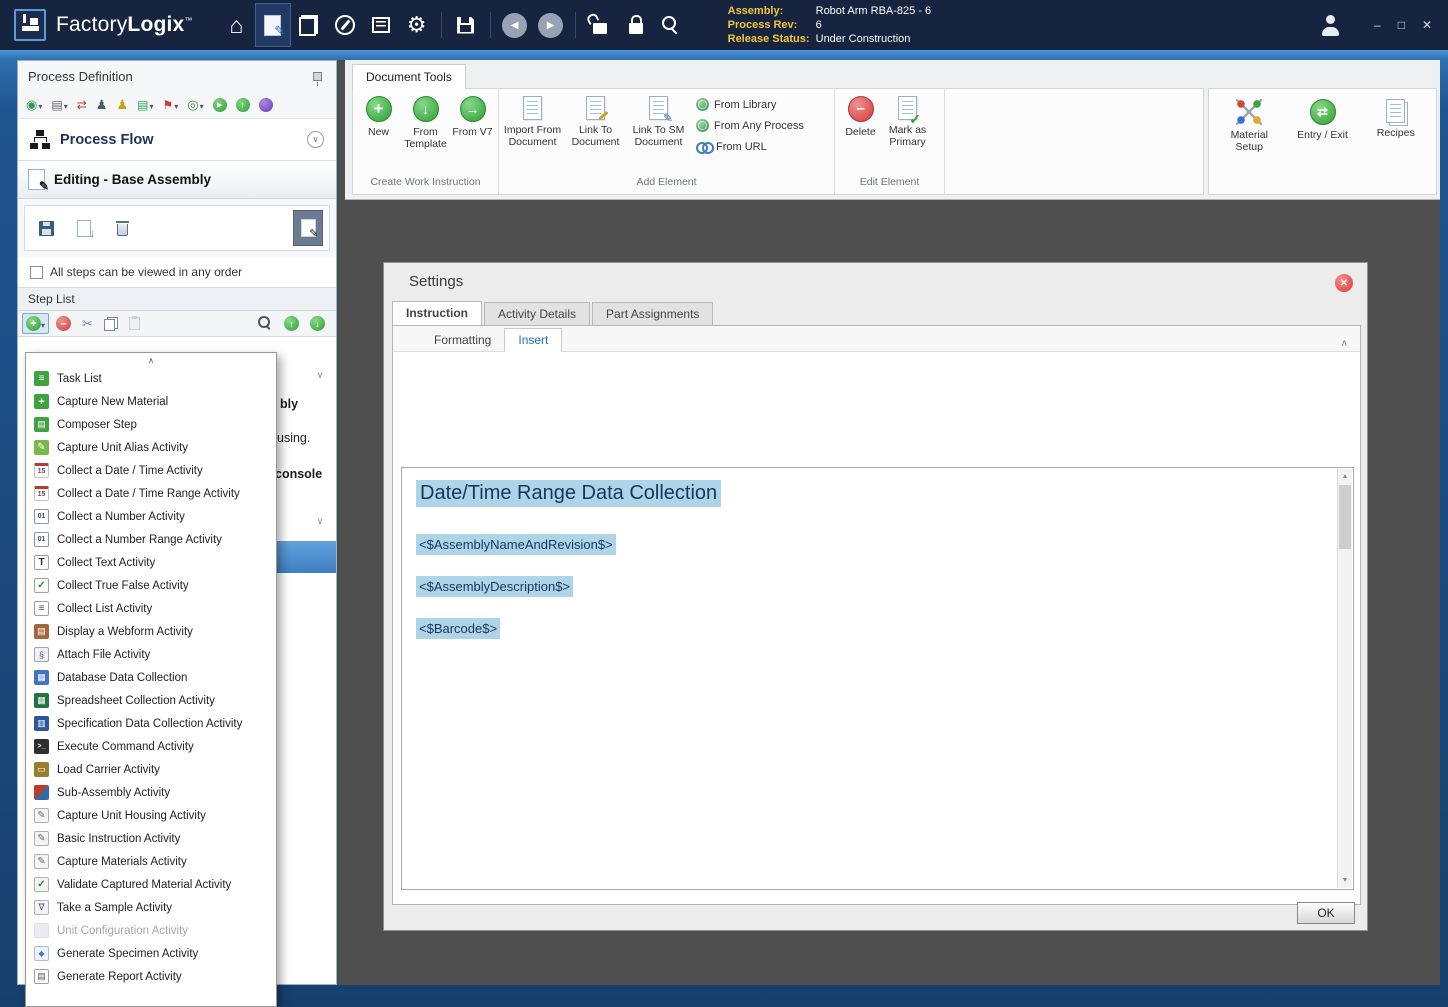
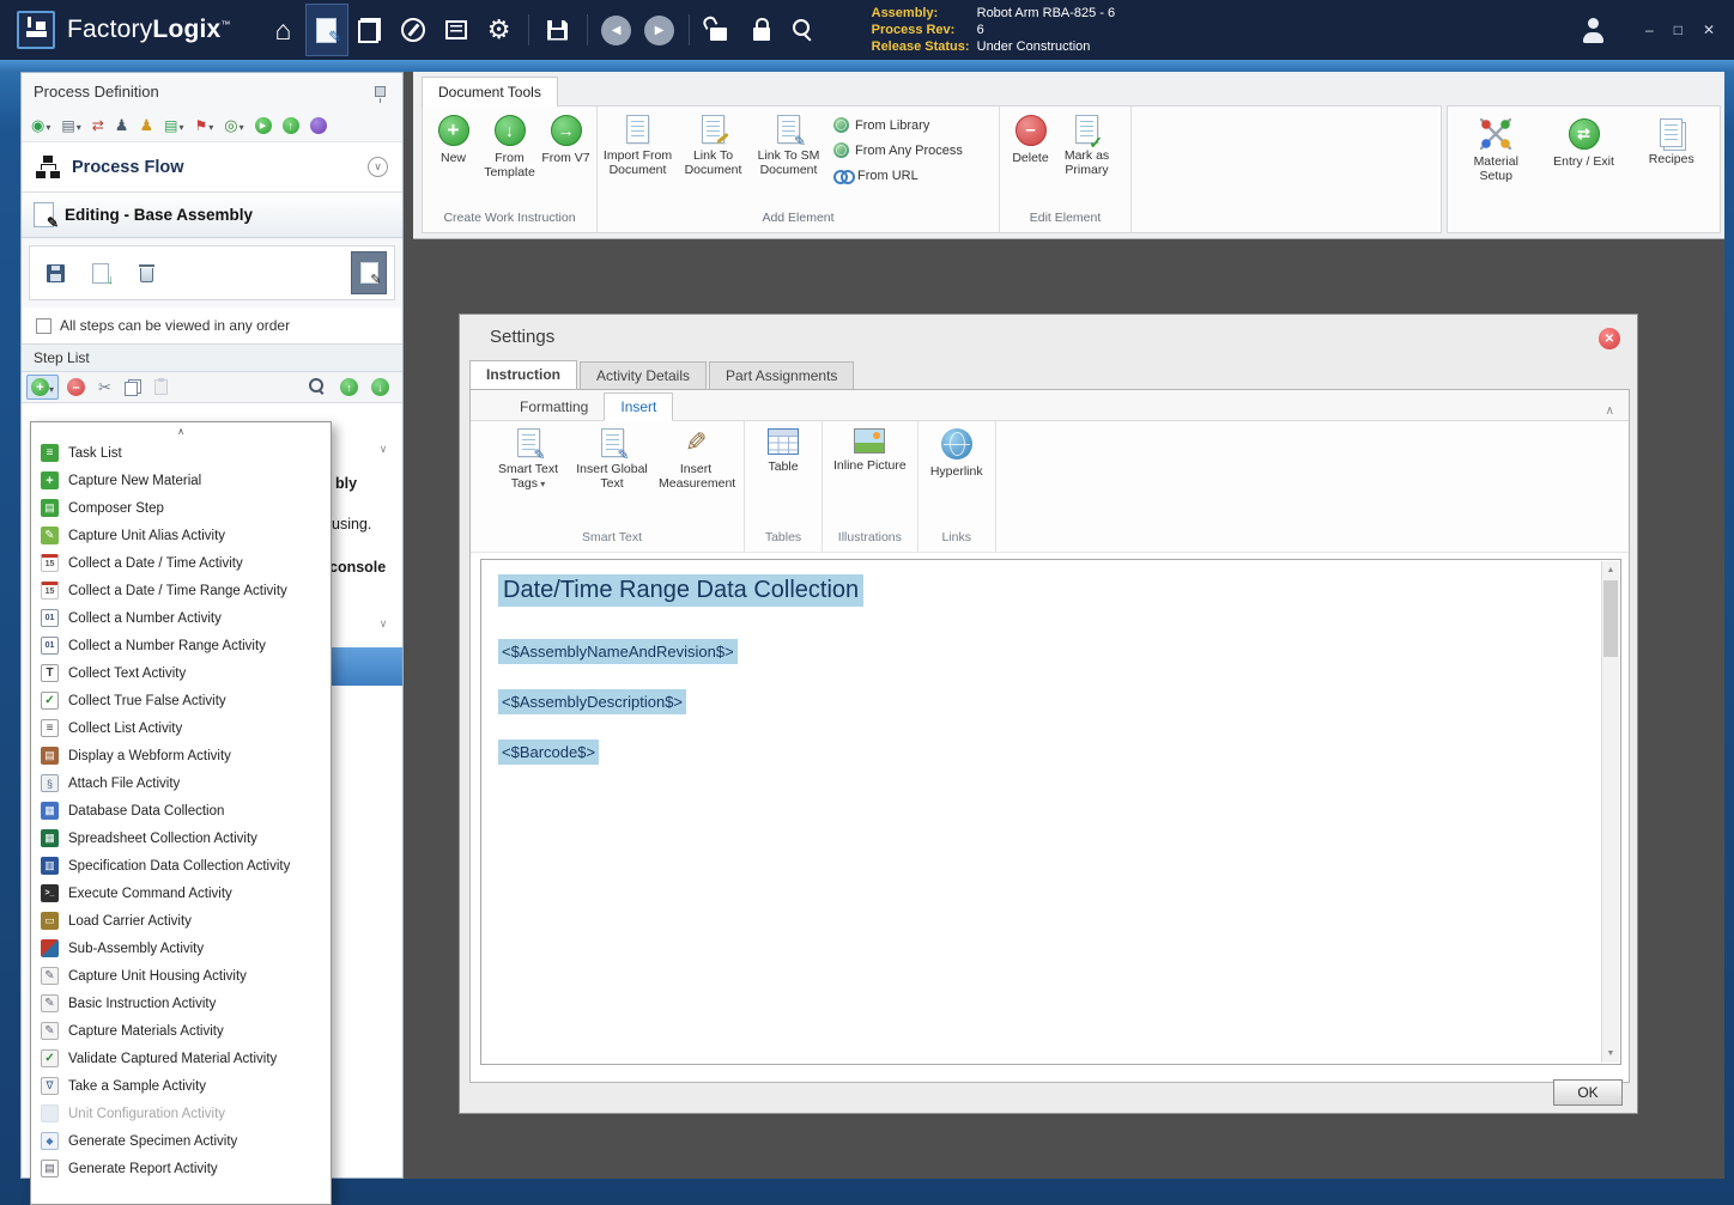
  FactoryLogix™
  Assembly:
  Robot Arm RBA-825 - 6
  Process Rev:
  6
  Release Status:
  Under Construction
  Process Definition
  Process Flow
  Editing - Base Assembly
  All steps can be viewed in any order
  Step List
  bly
  using.
  console
  Document Tools
  New
  From Template
  From V7
  Create Work Instruction
  Import From Document
  Link To Document
  Link To SM Document
  From Library
  From Any Process
  From URL
  Add Element
  Delete
  Mark as Primary
  Edit Element
  Material Setup
  Entry / Exit
  Recipes
  Settings
  Instruction
  Activity Details
  Part Assignments
  Formatting
  Insert
+ Smart Text Tags
+ Insert Global Text
+ Insert Measurement
+ Smart Text
+ Table
+ Tables
+ Inline Picture
+ Illustrations
+ Hyperlink
+ Links
  Date/Time Range Data Collection
  <$AssemblyNameAndRevision$>
  <$AssemblyDescription$>
  <$Barcode$>
  OK
  Task List
  Capture New Material
  Composer Step
  Capture Unit Alias Activity
  Collect a Date / Time Activity
  Collect a Date / Time Range Activity
  Collect a Number Activity
  Collect a Number Range Activity
  Collect Text Activity
  Collect True False Activity
  Collect List Activity
  Display a Webform Activity
  Attach File Activity
  Database Data Collection
  Spreadsheet Collection Activity
  Specification Data Collection Activity
  Execute Command Activity
  Load Carrier Activity
  Sub-Assembly Activity
  Capture Unit Housing Activity
  Basic Instruction Activity
  Capture Materials Activity
  Validate Captured Material Activity
  Take a Sample Activity
  Unit Configuration Activity
  Generate Specimen Activity
  Generate Report Activity
